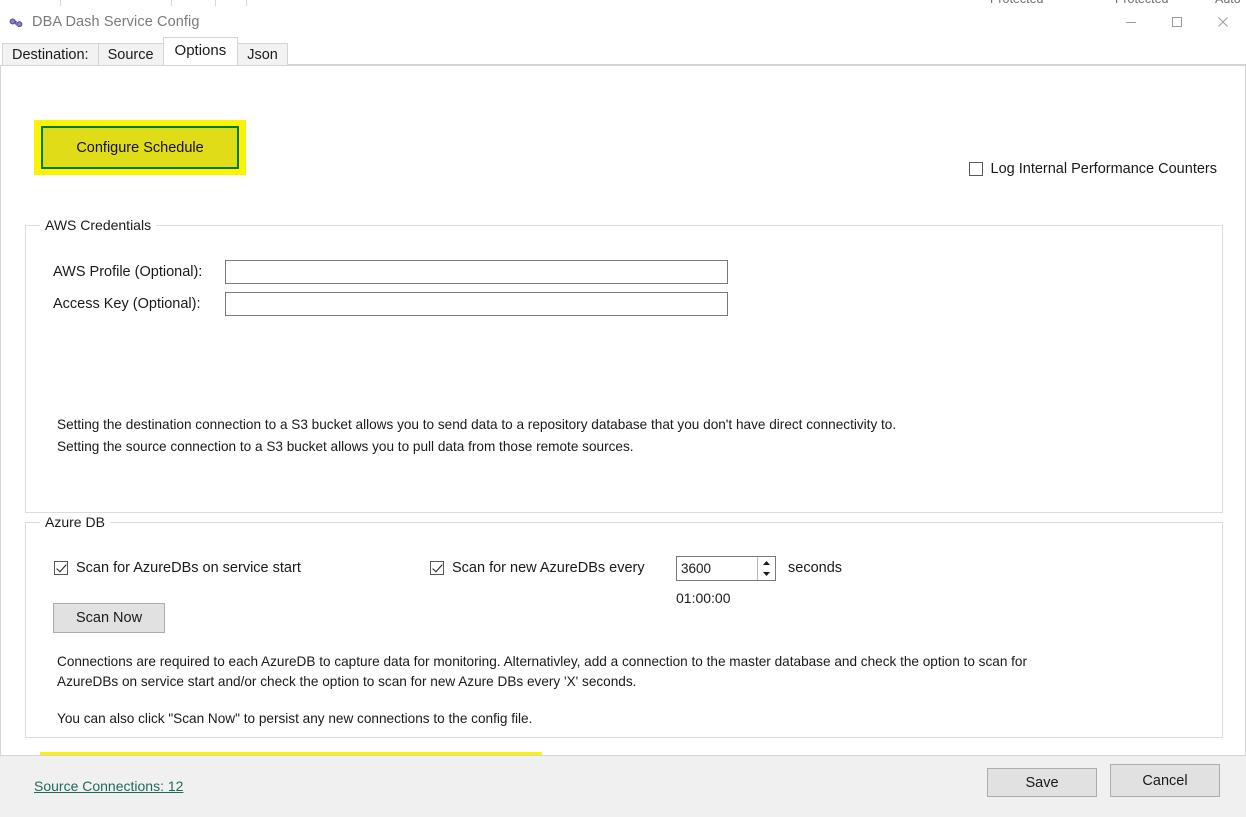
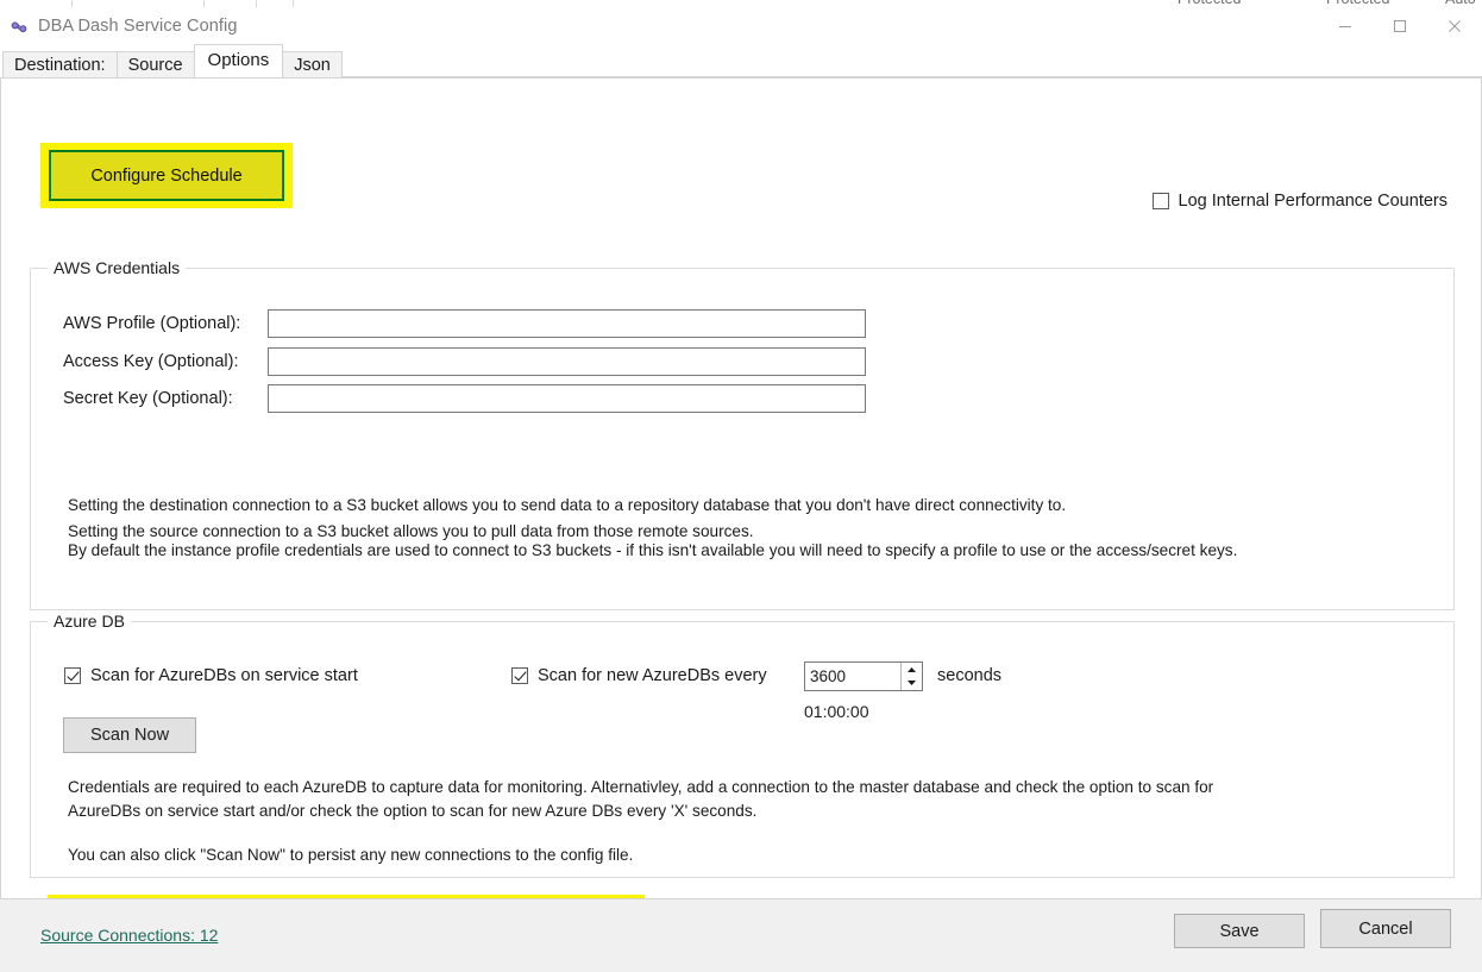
  DBA Dash Service Config
  Destination:
  Source
  Options
  Json
  Configure Schedule
  Log Internal Performance Counters
  AWS Credentials
  AWS Profile (Optional):
  Access Key (Optional):
+ Secret Key (Optional):
  Setting the destination connection to a S3 bucket allows you to send data to a repository database that you don't have direct connectivity to.
  Setting the source connection to a S3 bucket allows you to pull data from those remote sources.
+ By default the instance profile credentials are used to connect to S3 buckets - if this isn't available you will need to specify a profile to use or the access/secret keys.
  Azure DB
  Scan for AzureDBs on service start
  Scan for new AzureDBs every
  3600
  seconds
  01:00:00
  Scan Now
- Connections are required to each AzureDB to capture data for monitoring. Alternativley, add a connection to the master database and check the option to scan for
+ Credentials are required to each AzureDB to capture data for monitoring. Alternativley, add a connection to the master database and check the option to scan for
  AzureDBs on service start and/or check the option to scan for new Azure DBs every 'X' seconds.
  You can also click "Scan Now" to persist any new connections to the config file.
  Source Connections: 12
  Save
  Cancel
